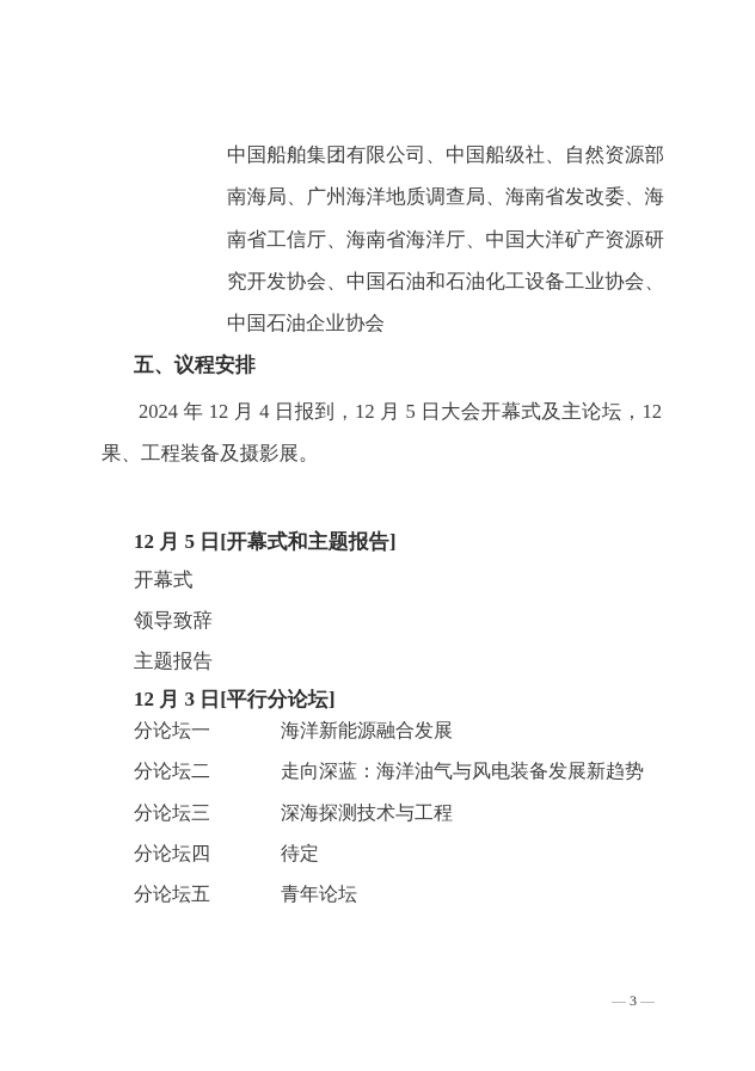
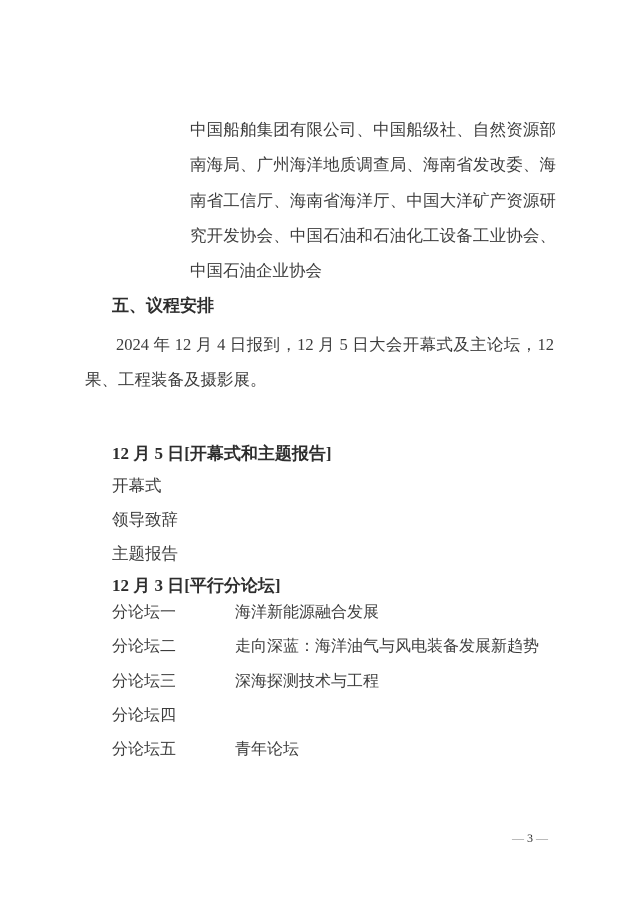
  中国船舶集团有限公司、中国船级社、自然资源部
  南海局、广州海洋地质调查局、海南省发改委、海
  南省工信厅、海南省海洋厅、中国大洋矿产资源研
  究开发协会、中国石油和石油化工设备工业协会、
  中国石油企业协会
  五、议程安排
  2024 年 12 月 4 日报到，12 月 5 日大会开幕式及主论坛，12
  果、工程装备及摄影展。
  12 月 5 日[开幕式和主题报告]
  开幕式
  领导致辞
  主题报告
  12 月 3 日[平行分论坛]
  分论坛一
  海洋新能源融合发展
  分论坛二
  走向深蓝：海洋油气与风电装备发展新趋势
  分论坛三
  深海探测技术与工程
  分论坛四
- 待定
  分论坛五
  青年论坛
  — 3 —
